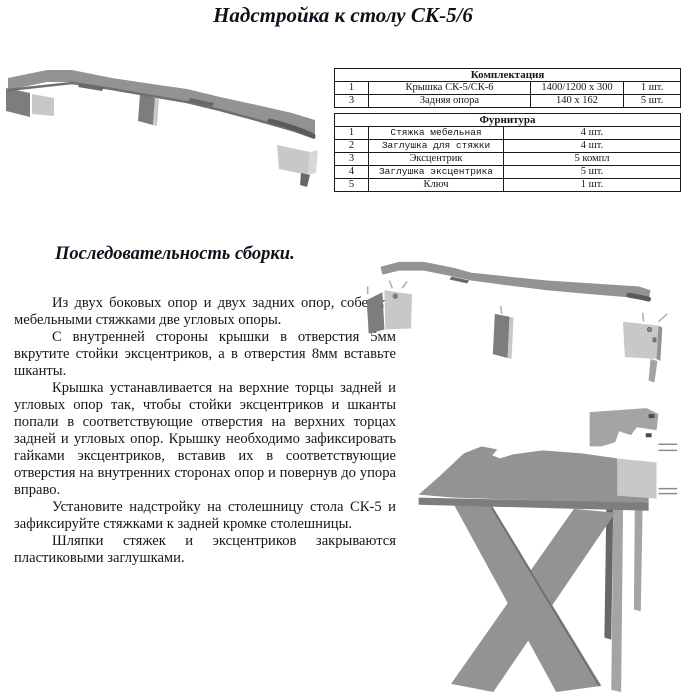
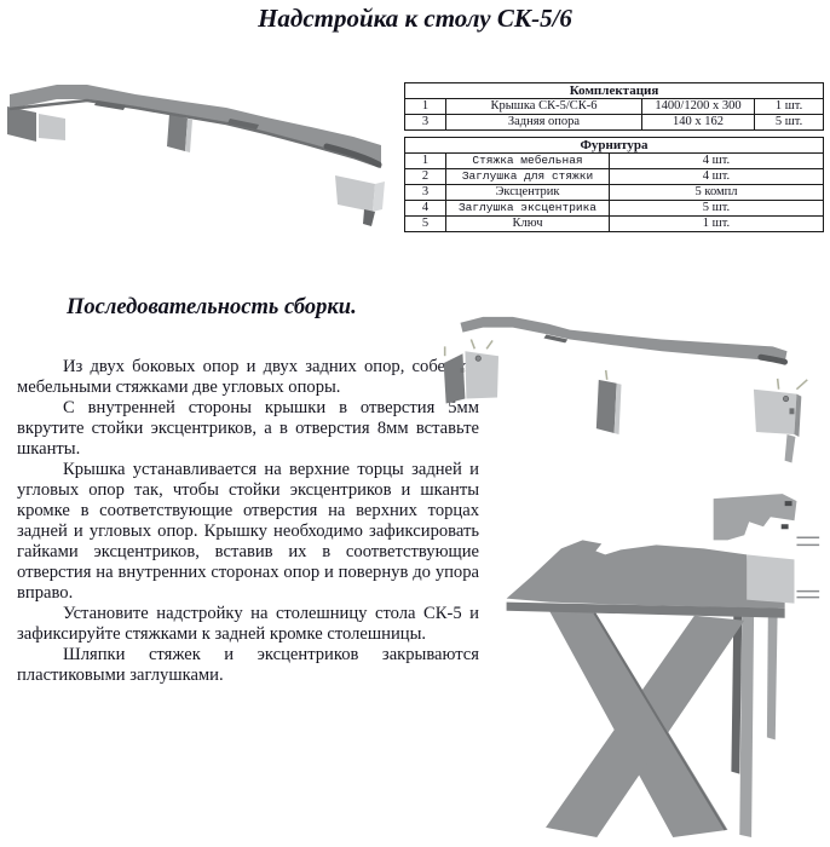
  Надстройка к столу СК-5/6
  Комплектация
  1	Крышка СК-5/СК-6	1400/1200 x 300	1 шт.
  3	Задняя опора	140 x 162	5 шт.
  Фурнитура
  1	Стяжка мебельная	4 шт.
  2	Заглушка для стяжки	4 шт.
  3	Эксцентрик	5 компл
  4	Заглушка эксцентрика	5 шт.
  5	Ключ	1 шт.
  Последовательность сборки.
  Из двух боковых опор и двух задних опор, собе мебельными стяжками две угловых опоры.
  С внутренней стороны крышки в отверстия 5мм вкрутите стойки эксцентриков, а в отверстия 8мм вставьте шканты.
- Крышка устанавливается на верхние торцы задней и угловых опор так, чтобы стойки эксцентриков и шканты попали в соответствующие отверстия на верхних торцах задней и угловых опор. Крышку необходимо зафиксировать гайками эксцентриков, вставив их в соответствующие отверстия на внутренних сторонах опор и повернув до упора вправо.
+ Крышка устанавливается на верхние торцы задней и угловых опор так, чтобы стойки эксцентриков и шканты кромке в соответствующие отверстия на верхних торцах задней и угловых опор. Крышку необходимо зафиксировать гайками эксцентриков, вставив их в соответствующие отверстия на внутренних сторонах опор и повернув до упора вправо.
  Установите надстройку на столешницу стола СК-5 и зафиксируйте стяжками к задней кромке столешницы.
  Шляпки стяжек и эксцентриков закрываются пластиковыми заглушками.
